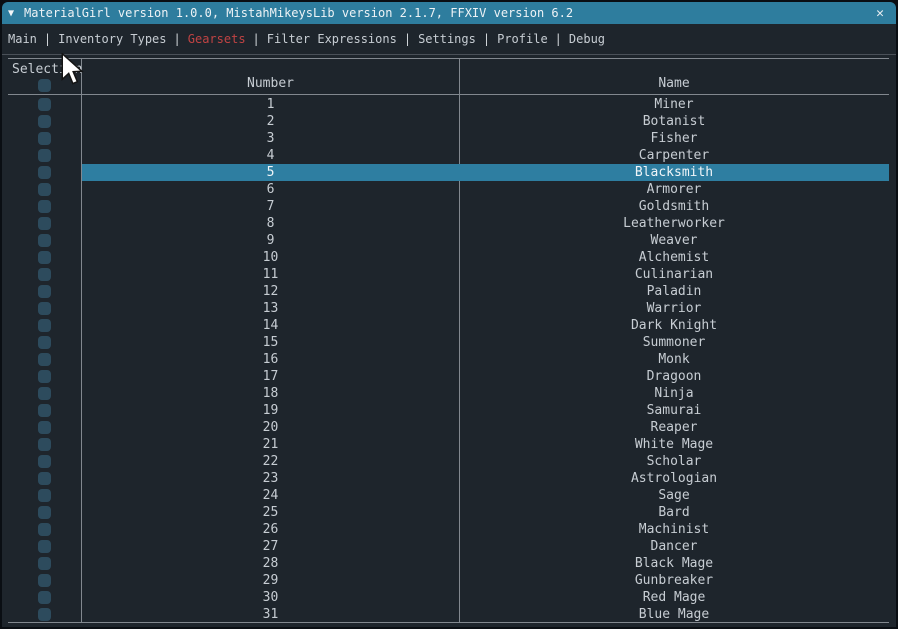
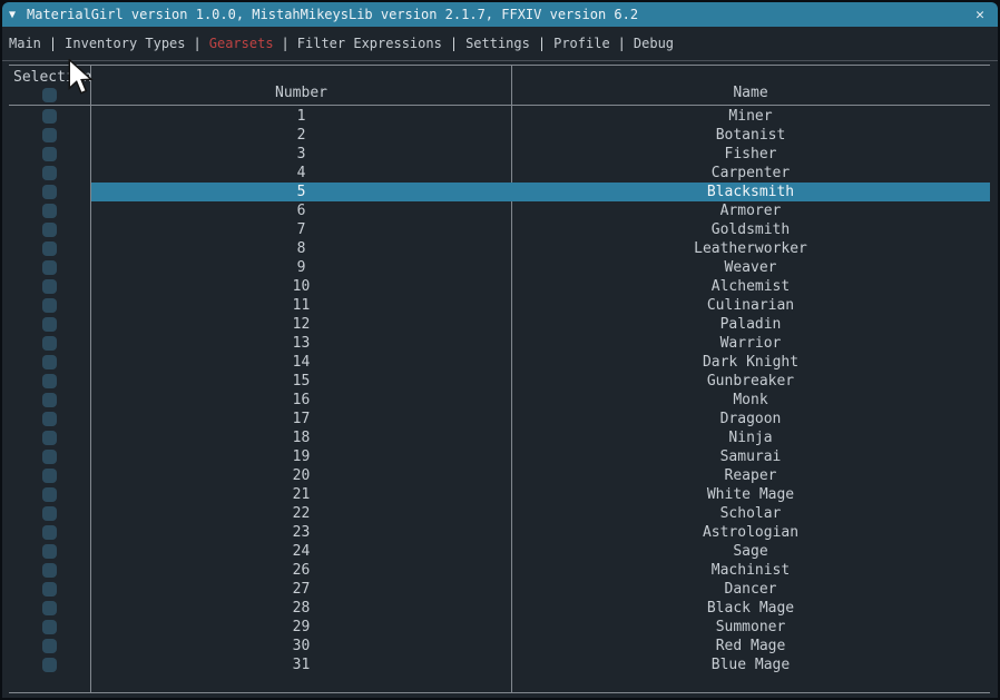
  ▼
  MaterialGirl version 1.0.0, MistahMikeysLib version 2.1.7, FFXIV version 6.2
  ✕
  Main
  |
  Inventory Types
  |
  Gearsets
  |
  Filter Expressions
  |
  Settings
  |
  Profile
  |
  Debug
  Number
  Name
  1
  Miner
  2
  Botanist
  3
  Fisher
  4
  Carpenter
  5
  Blacksmith
  6
  Armorer
  7
  Goldsmith
  8
  Leatherworker
  9
  Weaver
  10
  Alchemist
  11
  Culinarian
  12
  Paladin
  13
  Warrior
  14
  Dark Knight
  15
- Summoner
+ Gunbreaker
  16
  Monk
  17
  Dragoon
  18
  Ninja
  19
  Samurai
  20
  Reaper
  21
  White Mage
  22
  Scholar
  23
  Astrologian
  24
  Sage
- 25
- Bard
  26
  Machinist
  27
  Dancer
  28
  Black Mage
  29
- Gunbreaker
+ Summoner
  30
  Red Mage
  31
  Blue Mage
